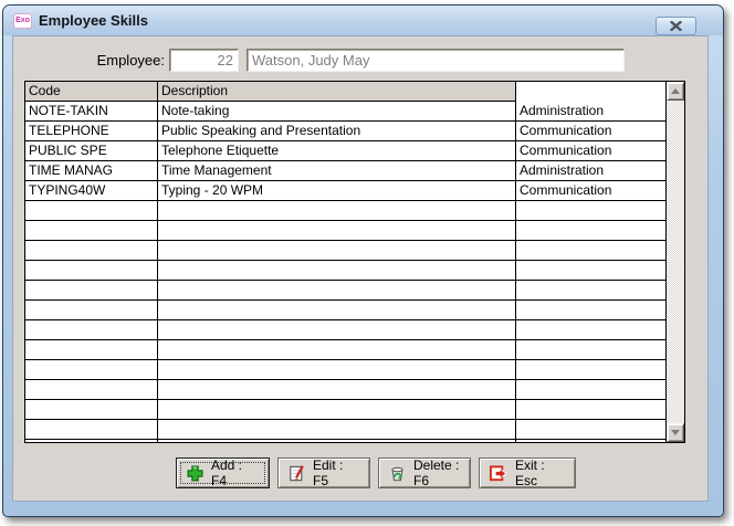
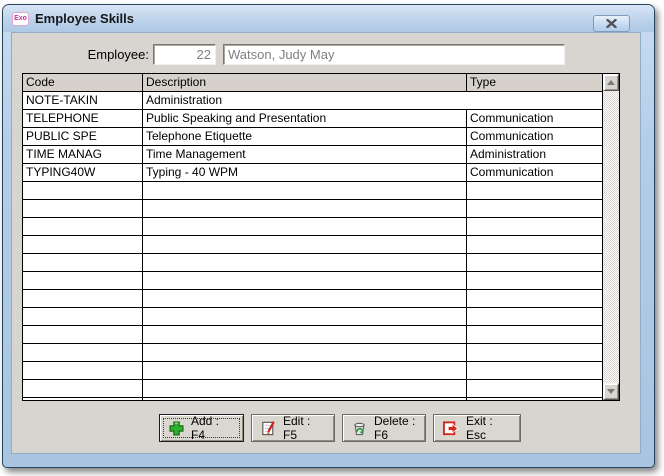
  Employee Skills
  Employee:
  22
  Watson, Judy May
  Code
  Description
+ Type
  NOTE-TAKIN
- Note-taking
  Administration
  TELEPHONE
  Public Speaking and Presentation
  Communication
  PUBLIC SPE
  Telephone Etiquette
  Communication
  TIME MANAG
  Time Management
  Administration
  TYPING40W
- Typing - 20 WPM
+ Typing - 40 WPM
  Communication
  Add : F4
  Edit : F5
  Delete : F6
  Exit : Esc
